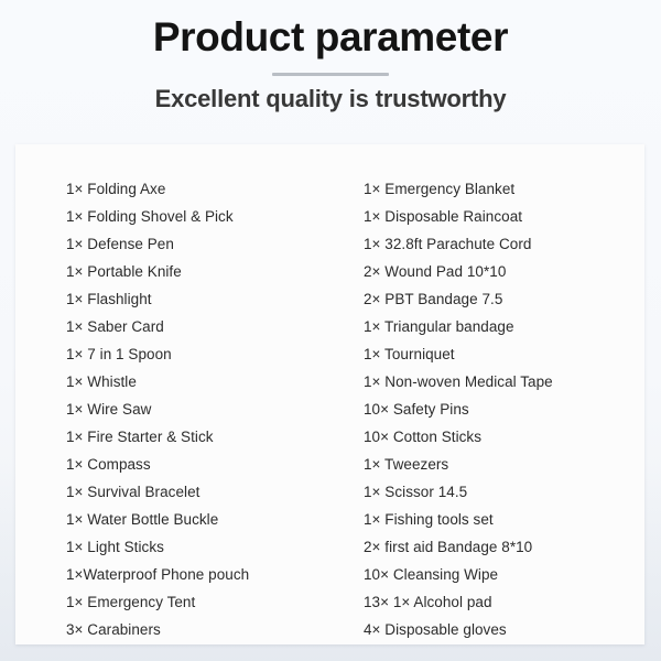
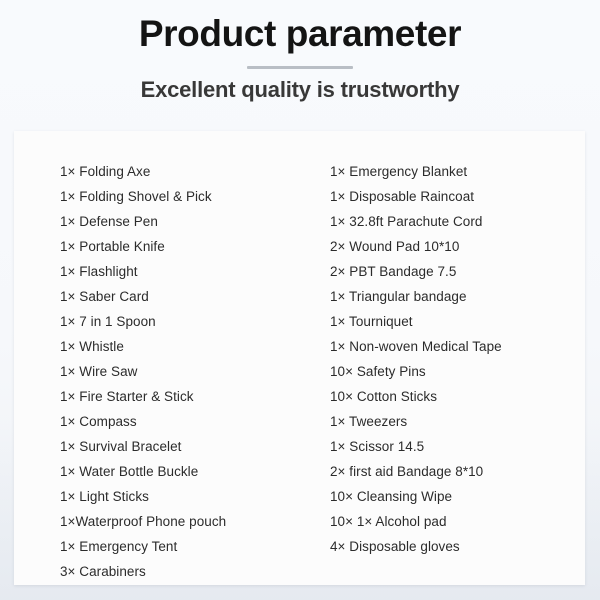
  Product parameter
  Excellent quality is trustworthy
  1× Folding Axe
  1× Folding Shovel & Pick
  1× Defense Pen
  1× Portable Knife
  1× Flashlight
  1× Saber Card
  1× 7 in 1 Spoon
  1× Whistle
  1× Wire Saw
  1× Fire Starter & Stick
  1× Compass
  1× Survival Bracelet
  1× Water Bottle Buckle
  1× Light Sticks
  1×Waterproof Phone pouch
  1× Emergency Tent
  3× Carabiners
  1× Emergency Blanket
  1× Disposable Raincoat
  1× 32.8ft Parachute Cord
  2× Wound Pad 10*10
  2× PBT Bandage 7.5
  1× Triangular bandage
  1× Tourniquet
  1× Non-woven Medical Tape
  10× Safety Pins
  10× Cotton Sticks
  1× Tweezers
  1× Scissor 14.5
- 1× Fishing tools set
  2× first aid Bandage 8*10
  10× Cleansing Wipe
- 13× 1× Alcohol pad
+ 10× 1× Alcohol pad
  4× Disposable gloves
